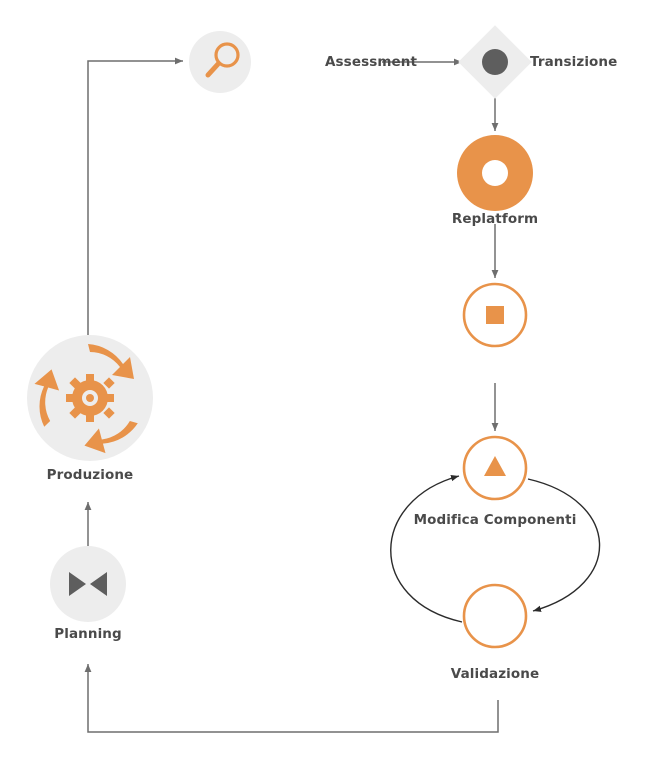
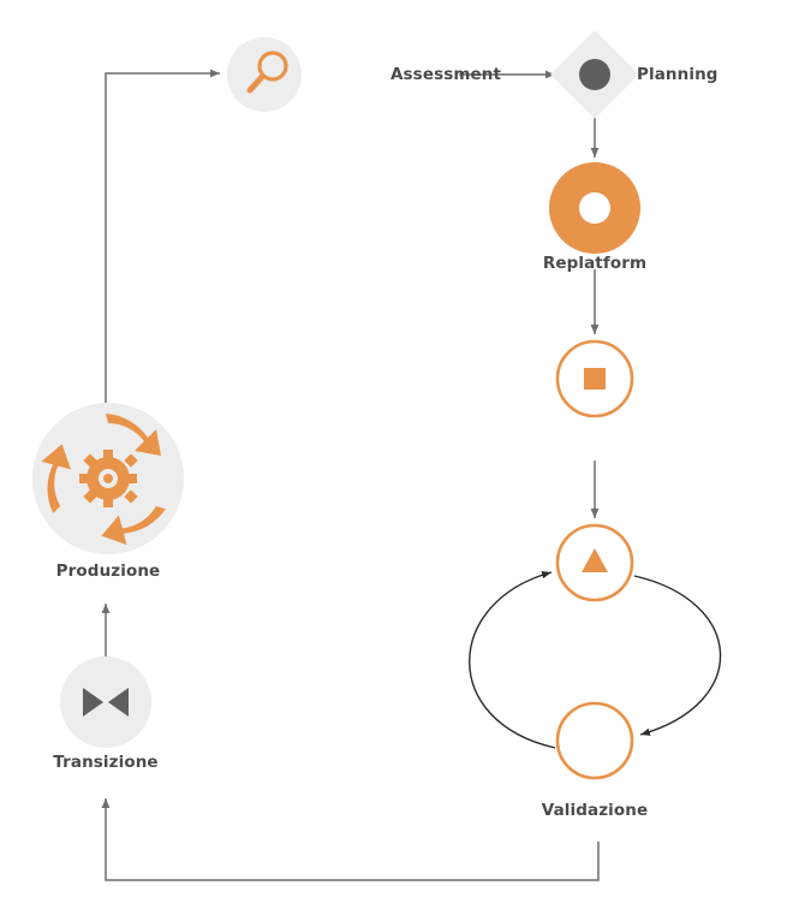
  Assessment
- Transizione
+ Planning
  Replatform
- Modifica Componenti
  Validazione
  Produzione
- Planning
+ Transizione
